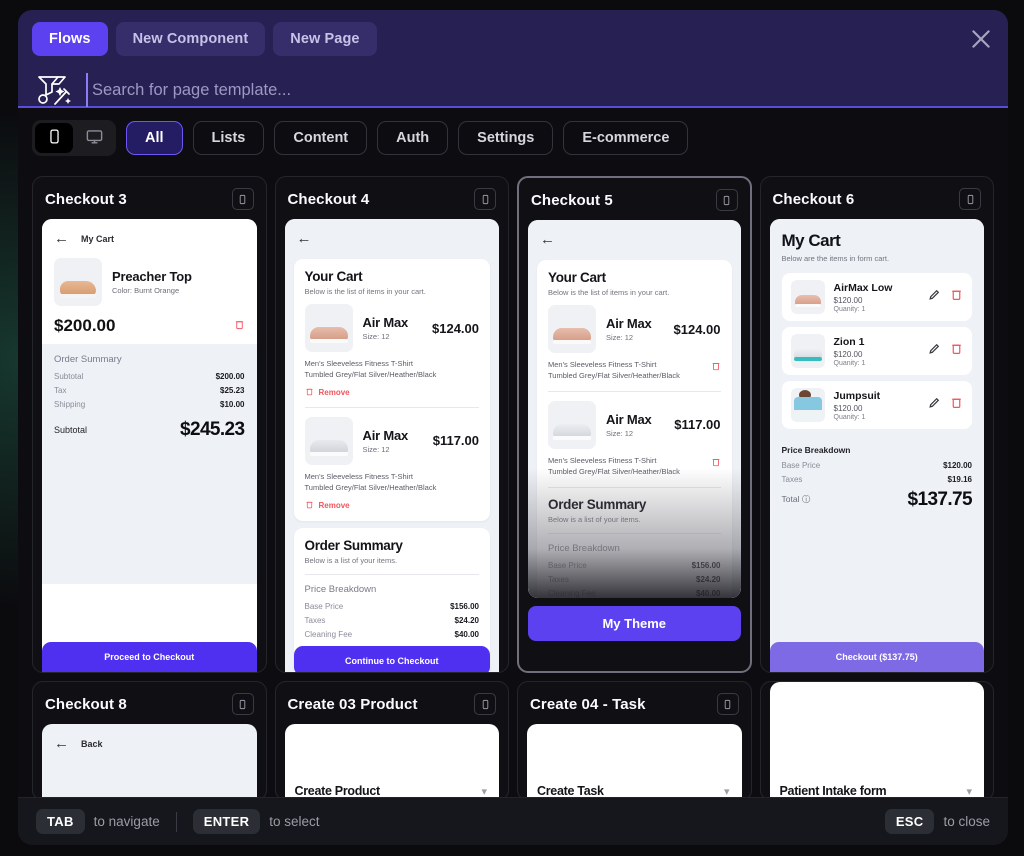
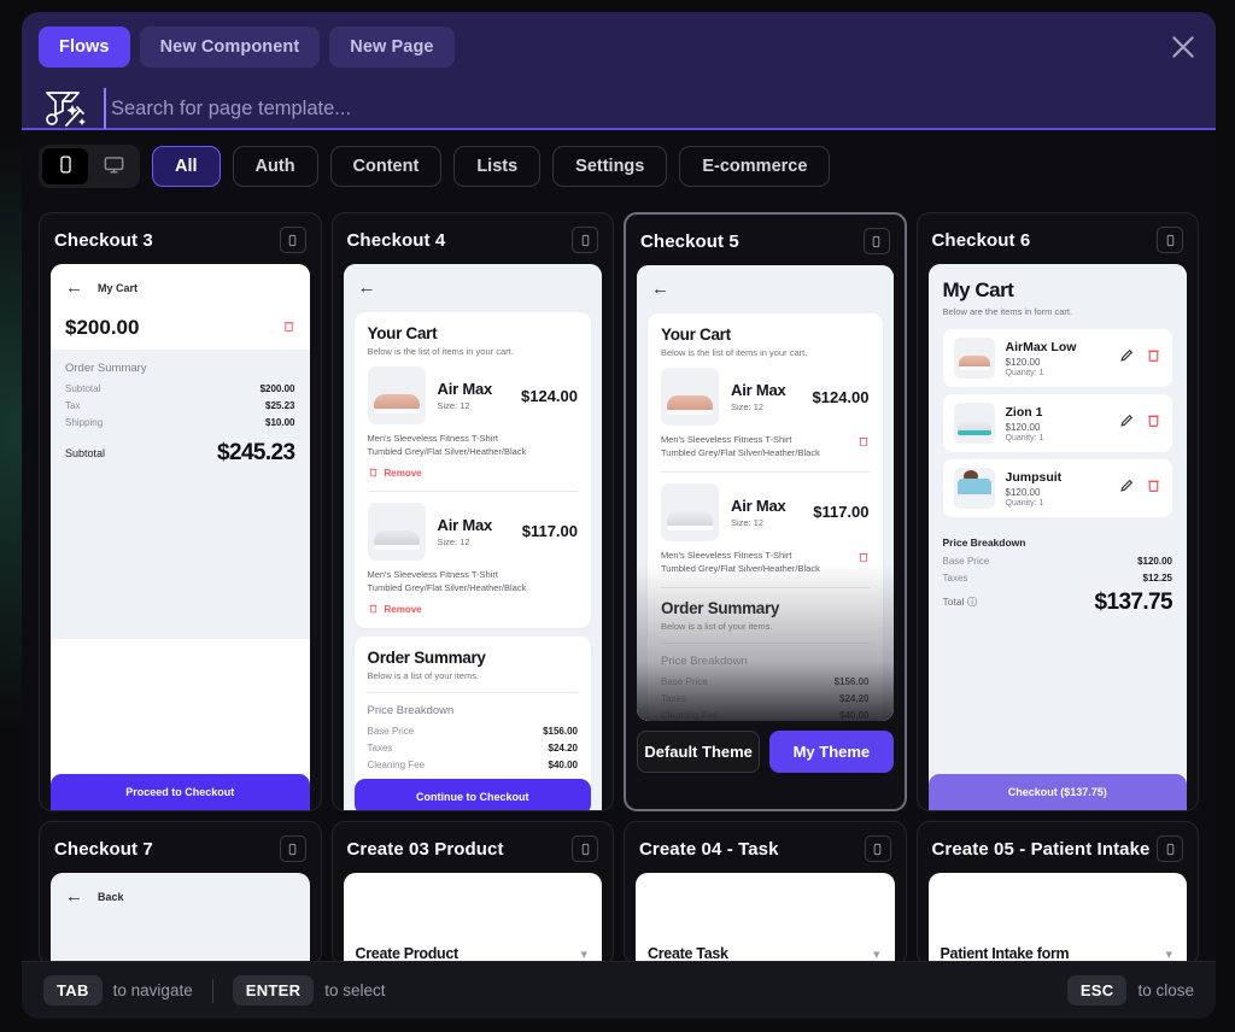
  Flows
  New Component
  New Page
  Search for page template...
  All
- Lists
+ Auth
  Content
- Auth
+ Lists
  Settings
  E-commerce
  Checkout 3
  ←
  My Cart
- Preacher Top
- Color: Burnt Orange
  $200.00
  Order Summary
  Subtotal
  $200.00
  Tax
  $25.23
  Shipping
  $10.00
  Subtotal
  $245.23
  Proceed to Checkout
  Checkout 4
  ←
  Your Cart
  Below is the list of items in your cart.
  Air Max
  Size: 12
  $124.00
  Men's Sleeveless Fitness T-Shirt
  Tumbled Grey/Flat Silver/Heather/Black
  Remove
  Air Max
  Size: 12
  $117.00
  Men's Sleeveless Fitness T-Shirt
  Tumbled Grey/Flat Silver/Heather/Black
  Remove
  Order Summary
  Below is a list of your items.
  Price Breakdown
  Base Price
  $156.00
  Taxes
  $24.20
  Cleaning Fee
  $40.00
  Continue to Checkout
  Checkout 5
  ←
  Your Cart
  Below is the list of items in your cart.
  Air Max
  Size: 12
  $124.00
  Men's Sleeveless Fitness T-Shirt
  Tumbled Grey/Flat Silver/Heather/Black
  Air Max
  Size: 12
  $117.00
  Men's Sleeveless Fitness T-Shirt
+ Default Theme
  My Theme
  Checkout 6
  My Cart
  Below are the items in form cart.
  AirMax Low
  $120.00
  Zion 1
  $120.00
  Jumpsuit
  $120.00
  Price Breakdown
  Base Price
  $120.00
  Taxes
- $19.16
+ $12.25
  Total ⓘ
  $137.75
  Checkout ($137.75)
- Checkout 8
+ Checkout 7
  ←
  Back
  Create 03 Product
  Create Product
  ▾
  Create 04 - Task
  Create Task
  ▾
+ Create 05 - Patient Intake
  Patient Intake form
  ▾
  TAB
  to navigate
  ENTER
  to select
  ESC
  to close
